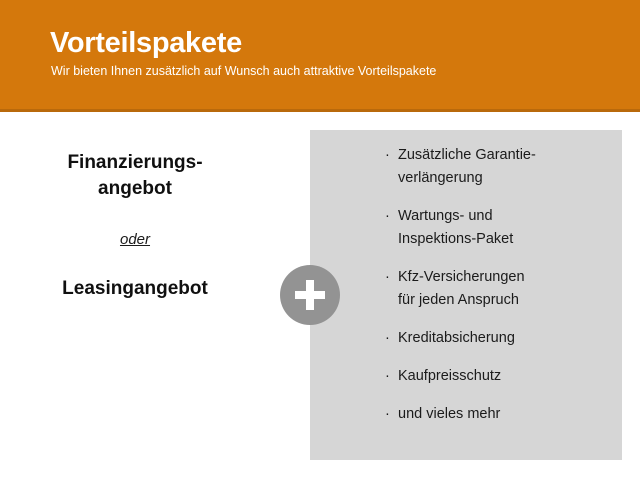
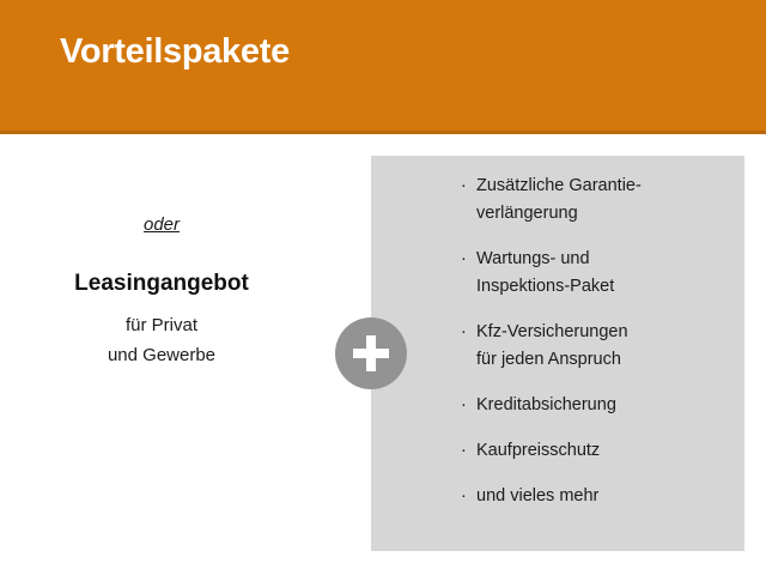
  Vorteilspakete
- Wir bieten Ihnen zusätzlich auf Wunsch auch attraktive Vorteilspakete
- Finanzierungs-
- angebot
  oder
  Leasingangebot
+ für Privat
+ und Gewerbe
  ·
  Zusätzliche Garantie-
  verlängerung
  ·
  Wartungs- und
  Inspektions-Paket
  ·
  Kfz-Versicherungen
  für jeden Anspruch
  ·
  Kreditabsicherung
  ·
  Kaufpreisschutz
  ·
  und vieles mehr
